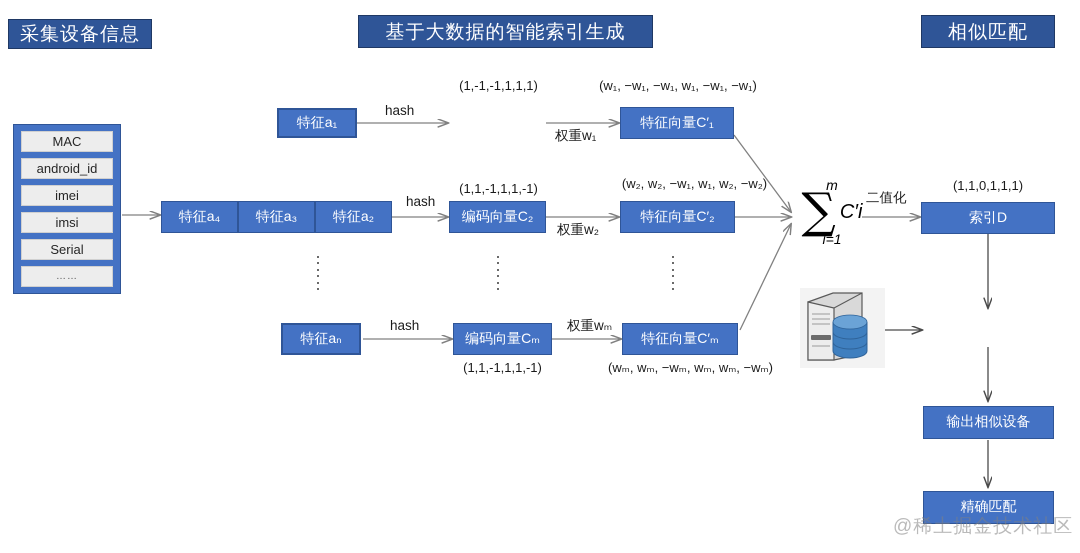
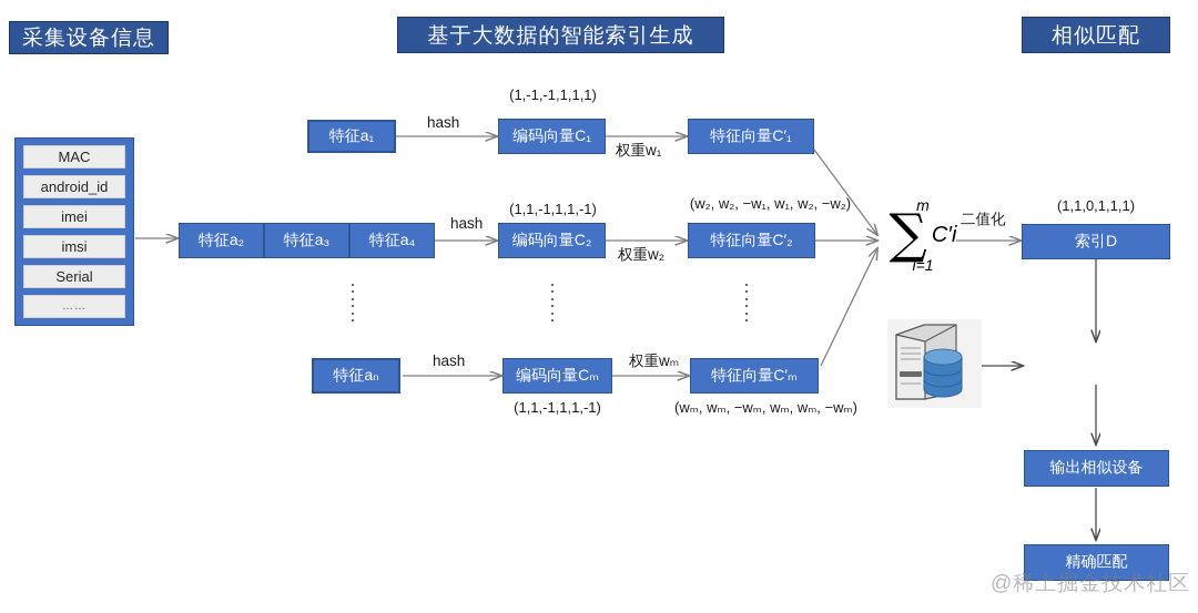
  采集设备信息
  基于大数据的智能索引生成
  相似匹配
  MAC
  android_id
  imei
  imsi
  Serial
  ……
  特征a₁
  hash
+ 编码向量C₁
  (1,-1,-1,1,1,1)
  权重w₁
  特征向量C′₁
- (w₁, −w₁, −w₁, w₁, −w₁, −w₁)
- 特征a₄
+ 特征a₂
  特征a₃
- 特征a₂
+ 特征a₄
  hash
  编码向量C₂
  (1,1,-1,1,1,-1)
  权重w₂
  特征向量C′₂
  (w₂, w₂, −w₁, w₁, w₂, −w₂)
  特征aₙ
  hash
  编码向量Cₘ
  (1,1,-1,1,1,-1)
  权重wₘ
  特征向量C′ₘ
  (wₘ, wₘ, −wₘ, wₘ, wₘ, −wₘ)
  m
  ∑
  C′i
  i=1
  二值化
  (1,1,0,1,1,1)
  索引D
  输出相似设备
  精确匹配
  @稀土掘金技术社区
